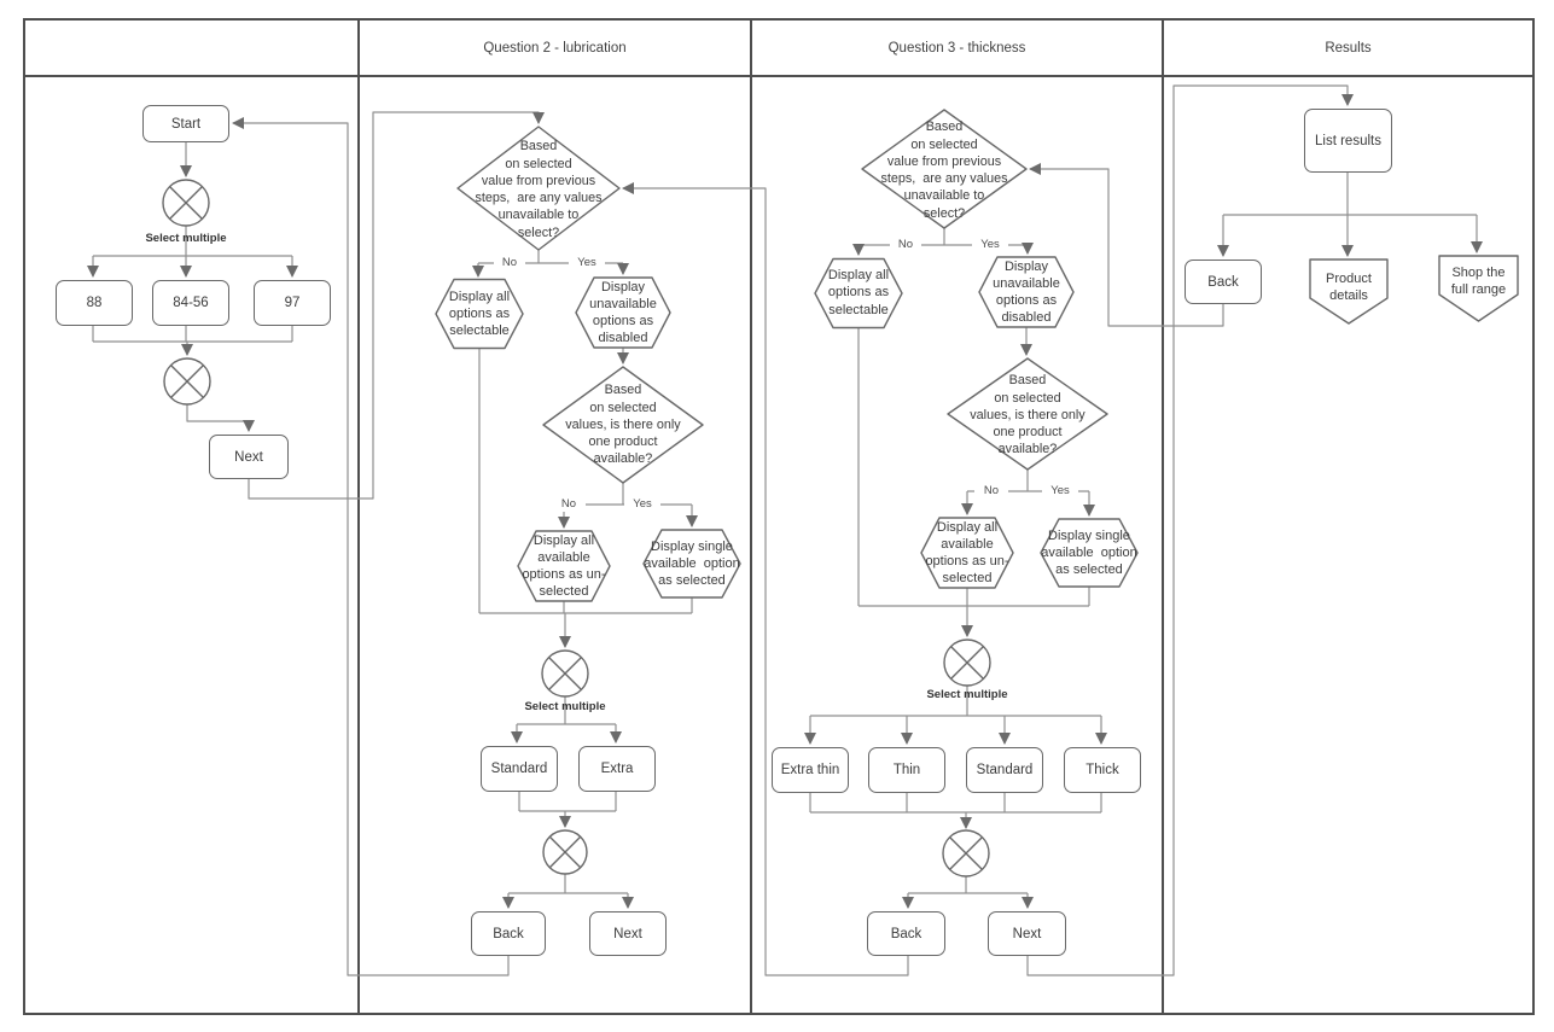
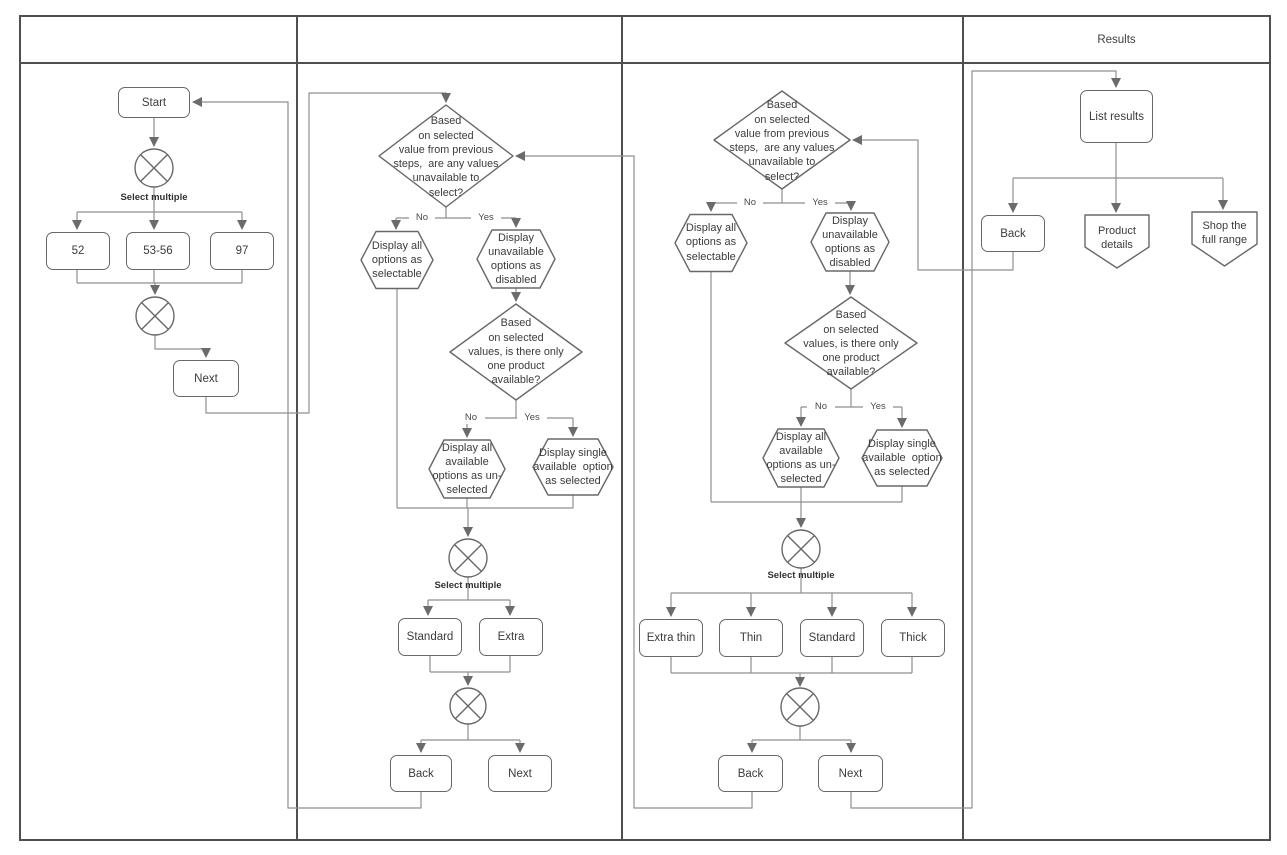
- Question 2 - lubrication
- Question 3 - thickness
  Results
  Start
  Select multiple
- 88
+ 52
- 84-56
+ 53-56
  97
  Next
  Based
  on selected
  value from previous
  steps, are any values
  unavailable to
  select?
  No
  Yes
  Display all
  options as
  selectable
  Display
  unavailable
  options as
  disabled
  Based
  on selected
  values, is there only
  one product
  available?
  No
  Yes
  Display all
  available
  options as un-
  selected
  Display single
  available option
  as selected
  Select multiple
  Standard
  Extra
  Back
  Next
  Based
  on selected
  value from previous
  steps, are any values
  unavailable to
  select?
  No
  Yes
  Display all
  options as
  selectable
  Display
  unavailable
  options as
  disabled
  Based
  on selected
  values, is there only
  one product
  available?
  No
  Yes
  Display all
  available
  options as un-
  selected
  Display single
  available option
  as selected
  Select multiple
  Extra thin
  Thin
  Standard
  Thick
  Back
  Next
  List results
  Back
  Product
  details
  Shop the
  full range
